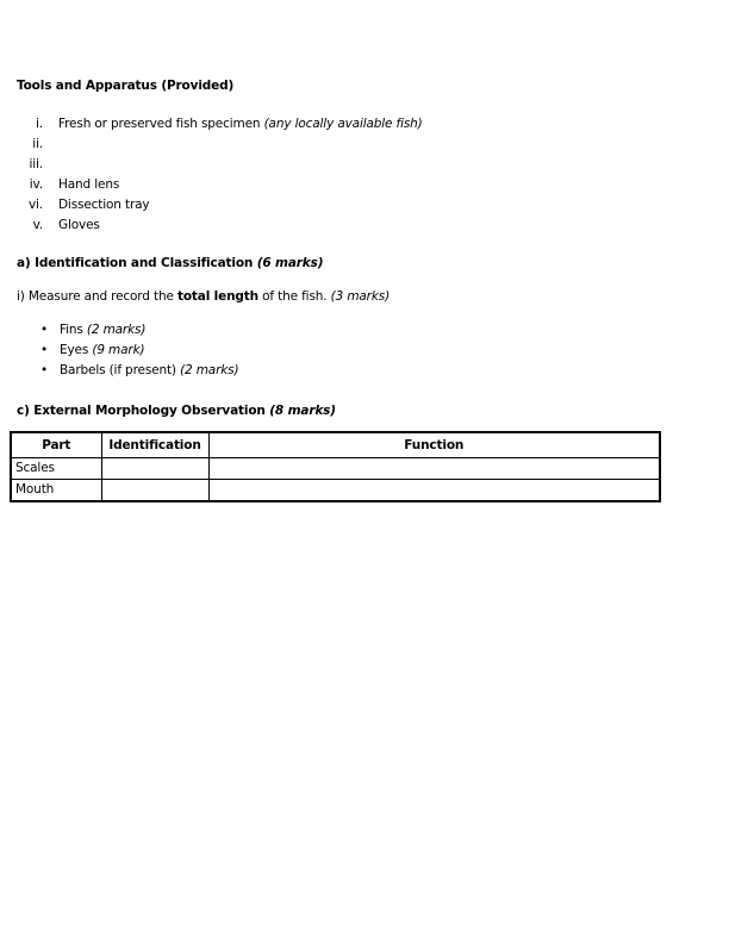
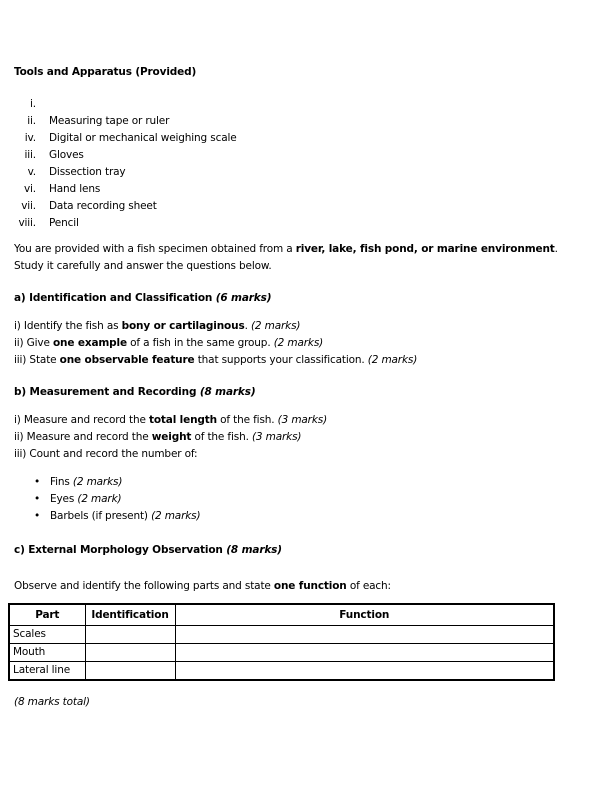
  Tools and Apparatus (Provided)
  i.
- Fresh or preserved fish specimen (any locally available fish)
  ii.
+ Measuring tape or ruler
- iii.
+ iv.
+ Digital or mechanical weighing scale
- iv.
+ iii.
- Hand lens
+ Gloves
- vi.
+ v.
  Dissection tray
- v.
+ vi.
- Gloves
+ Hand lens
+ vii.
+ Data recording sheet
+ viii.
+ Pencil
+ You are provided with a fish specimen obtained from a river, lake, fish pond, or marine environment.
+ Study it carefully and answer the questions below.
  a) Identification and Classification (6 marks)
+ i) Identify the fish as bony or cartilaginous. (2 marks)
+ ii) Give one example of a fish in the same group. (2 marks)
+ iii) State one observable feature that supports your classification. (2 marks)
+ b) Measurement and Recording (8 marks)
  i) Measure and record the total length of the fish. (3 marks)
+ ii) Measure and record the weight of the fish. (3 marks)
+ iii) Count and record the number of:
  •
  Fins (2 marks)
  •
- Eyes (9 mark)
+ Eyes (2 mark)
  •
  Barbels (if present) (2 marks)
  c) External Morphology Observation (8 marks)
+ Observe and identify the following parts and state one function of each:
  Part	Identification	Function
  Scales
  Mouth
+ Lateral line
+ (8 marks total)
